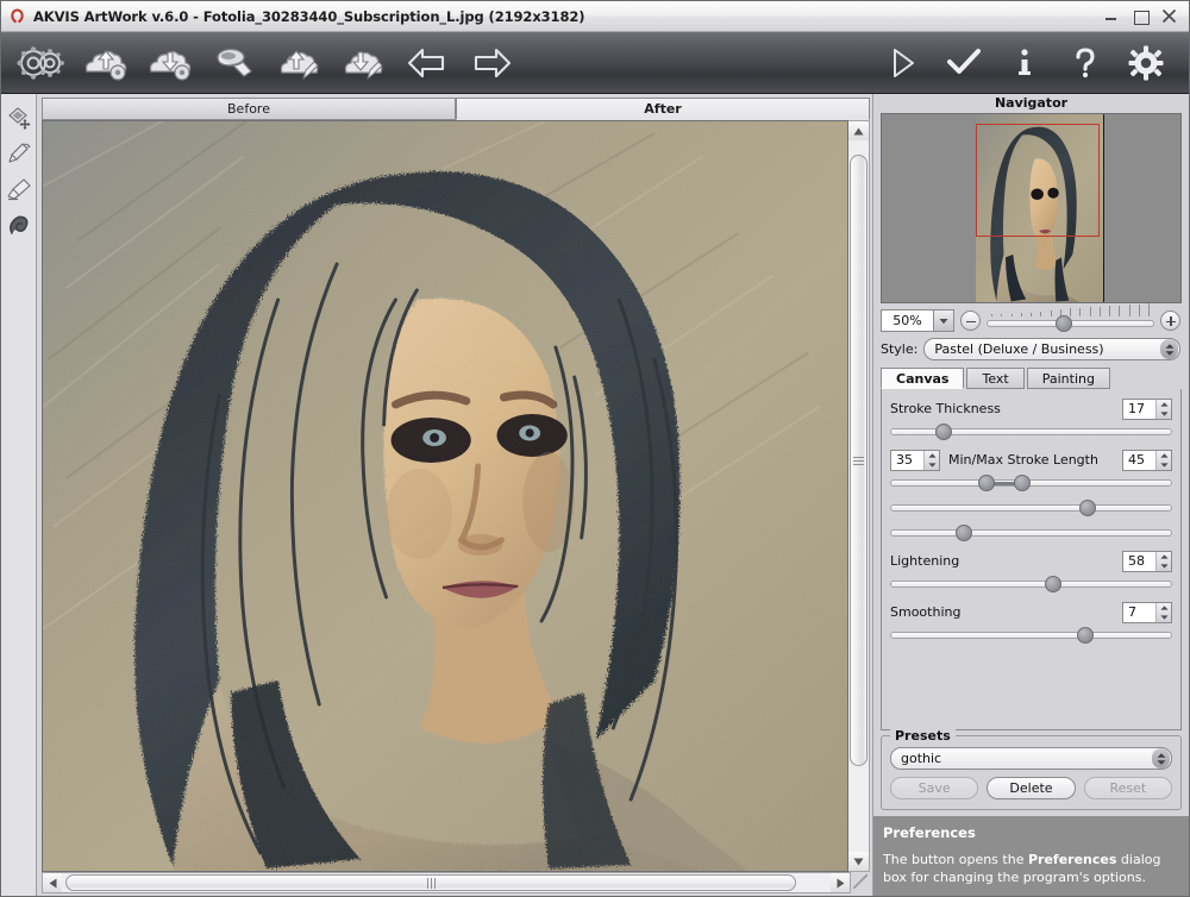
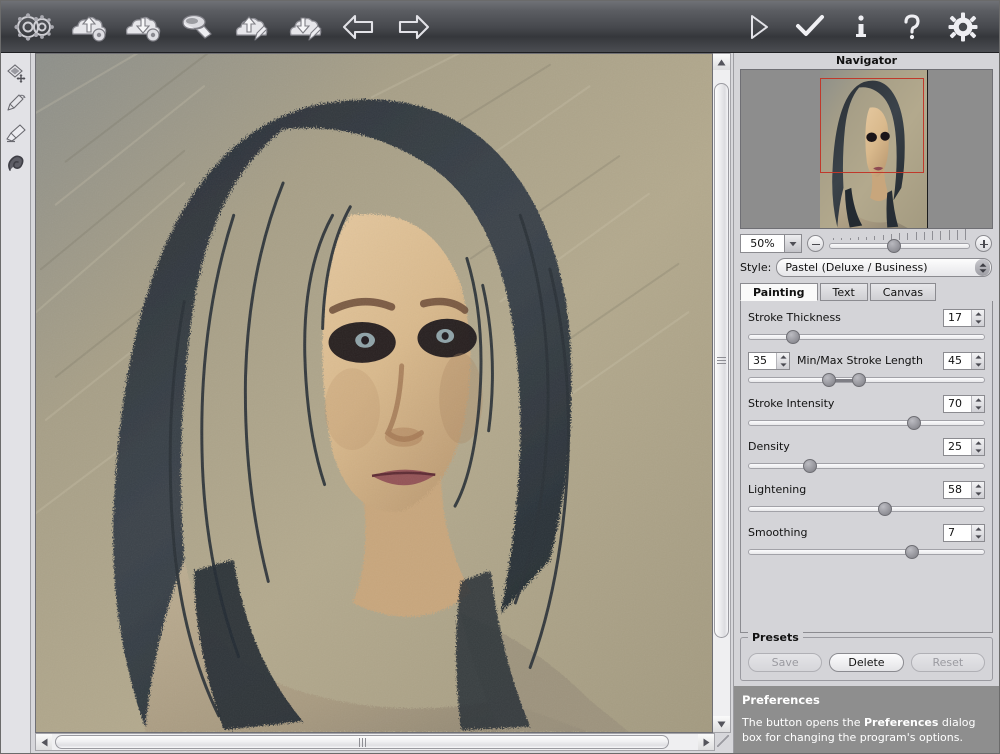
- AKVIS ArtWork v.6.0 - Fotolia_30283440_Subscription_L.jpg (2192x3182)
- Before
- After
  Navigator
  50%
  Style:
  Pastel (Deluxe / Business)
- Canvas
+ Painting
  Text
- Painting
+ Canvas
  Stroke Thickness
  17
  35
  Min/Max Stroke Length
  45
+ Stroke Intensity
+ 70
+ Density
+ 25
  Lightening
  58
  Smoothing
  7
  Presets
- gothic
  Save
  Delete
  Reset
  Preferences
  The button opens the Preferences dialog box for changing the program's options.
